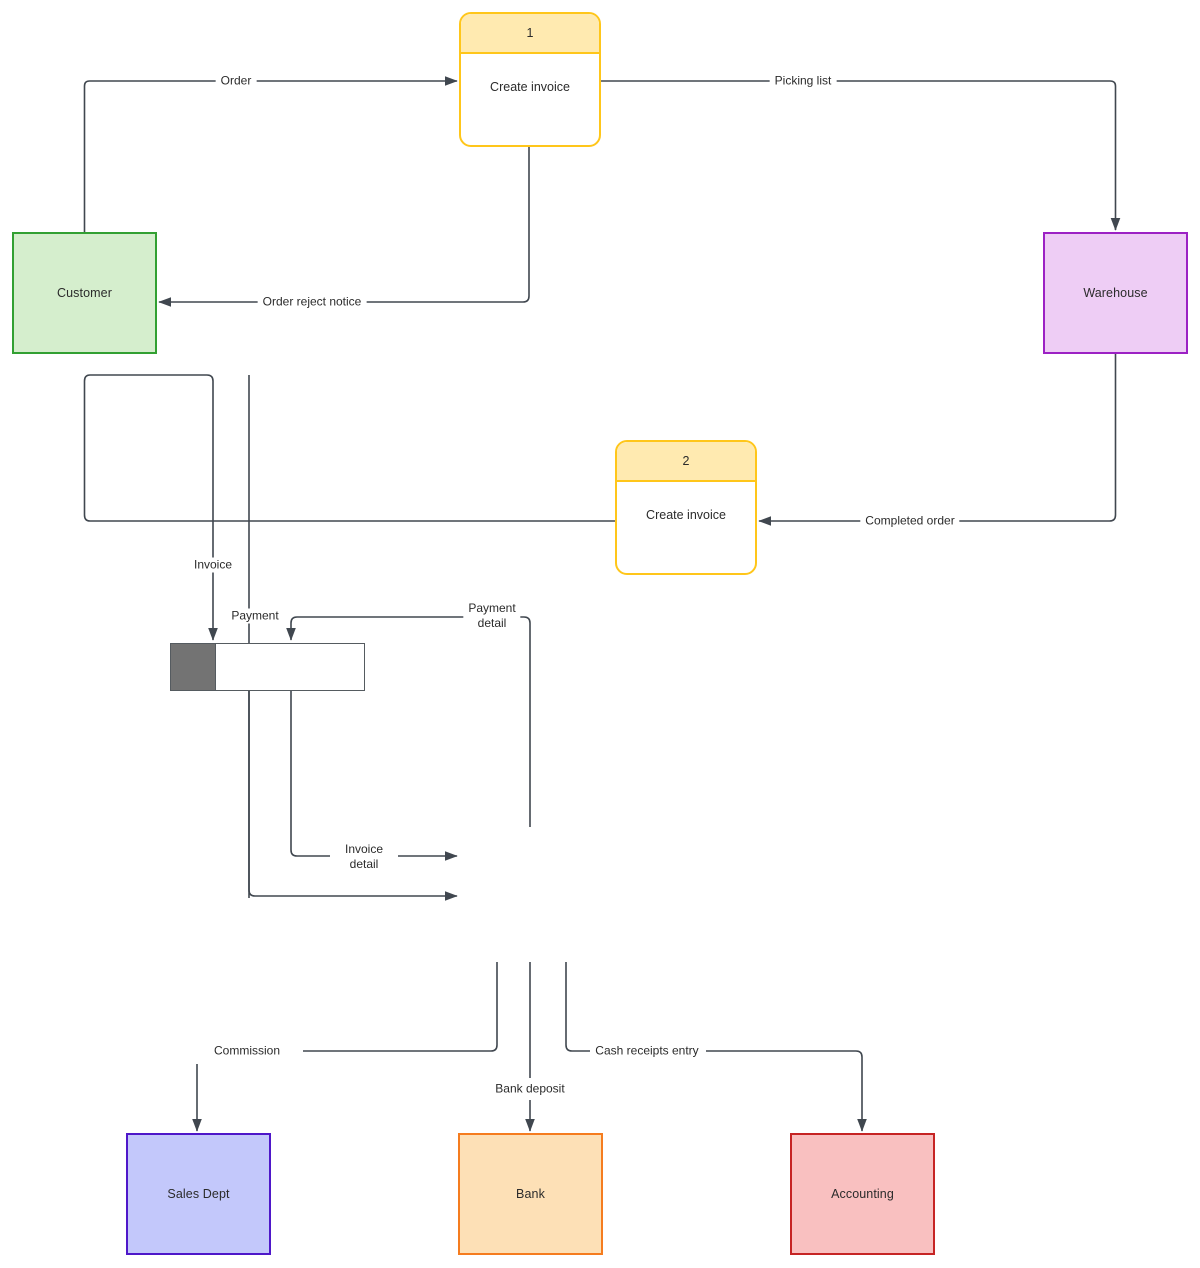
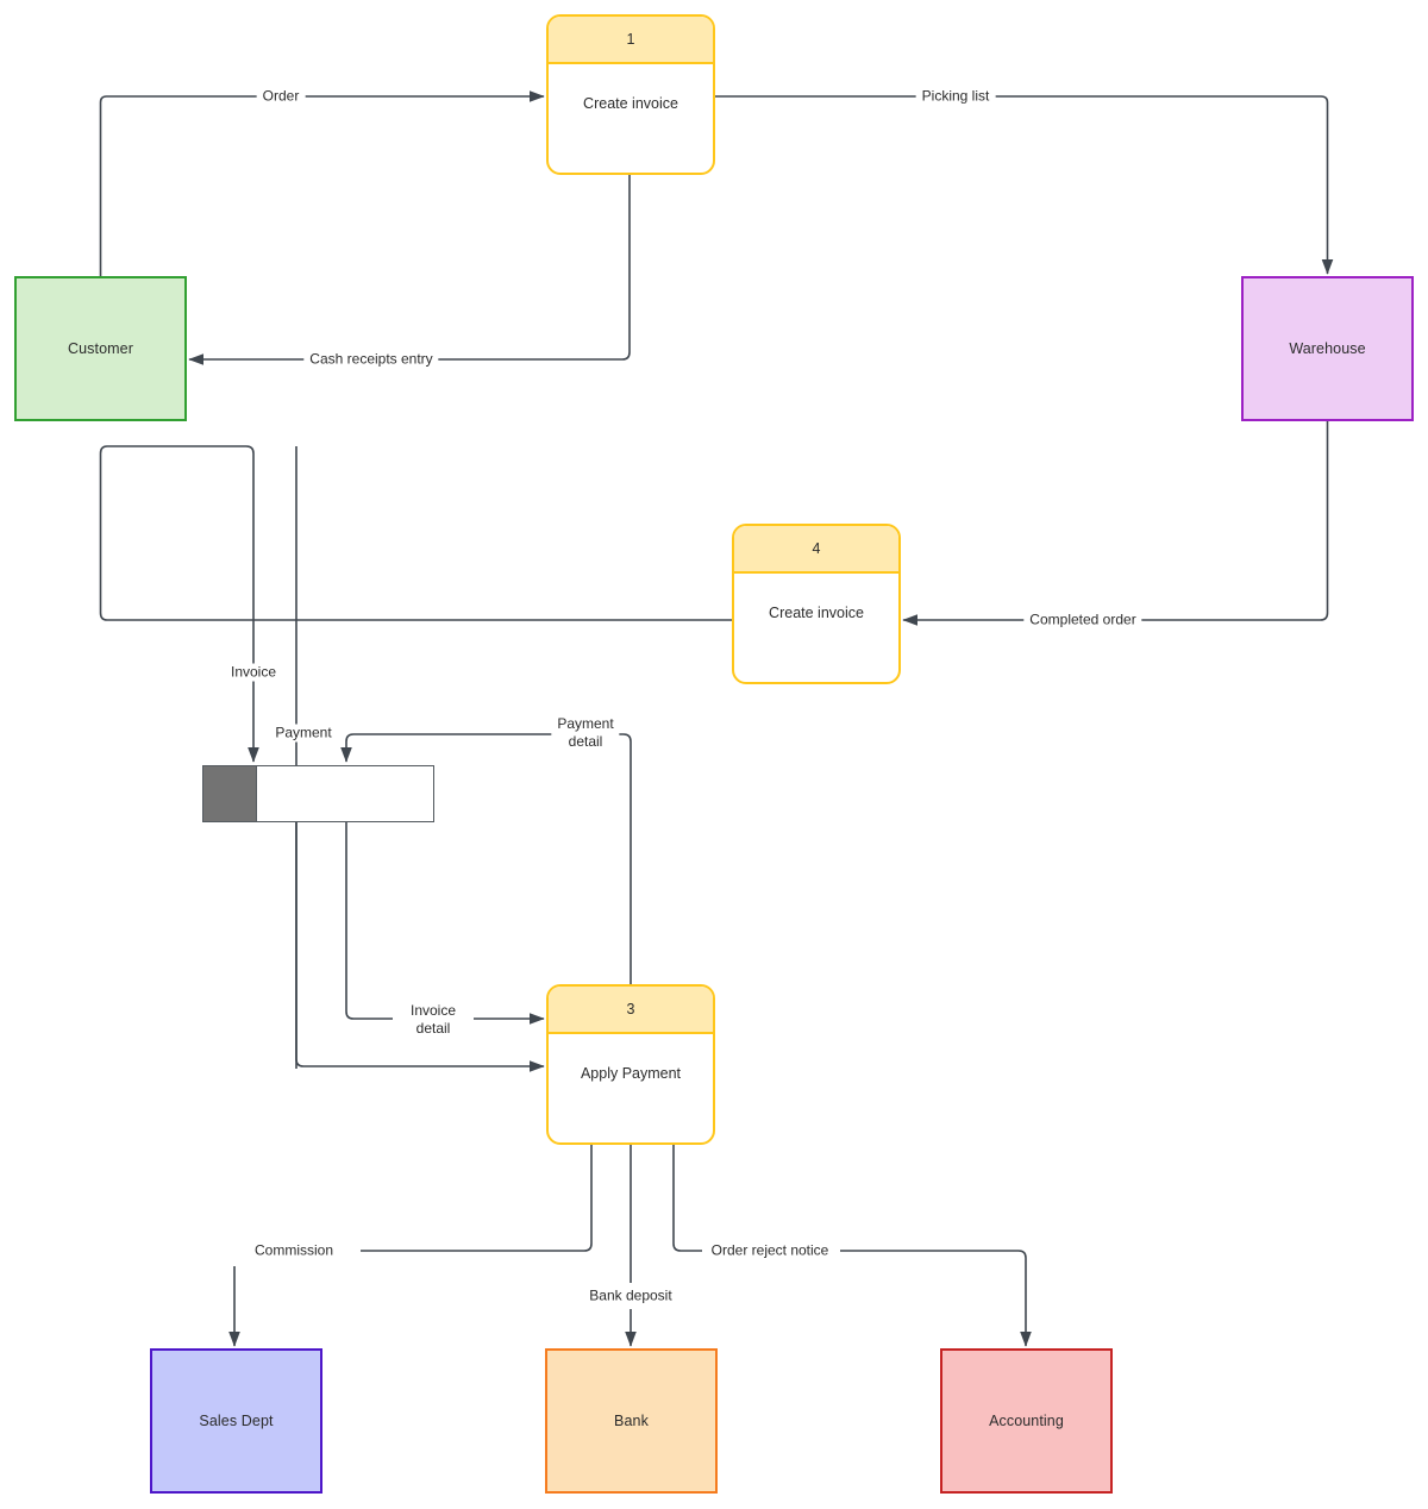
  Customer
  Warehouse
  Sales Dept
  Bank
  Accounting
  1
  Create invoice
- 2
+ 4
  Create invoice
+ 3
+ Apply Payment
  Order
  Picking list
- Order reject notice
+ Cash receipts entry
  Completed order
  Invoice
  Payment
  Payment
  detail
  Invoice
  detail
  Commission
  Bank deposit
- Cash receipts entry
+ Order reject notice
